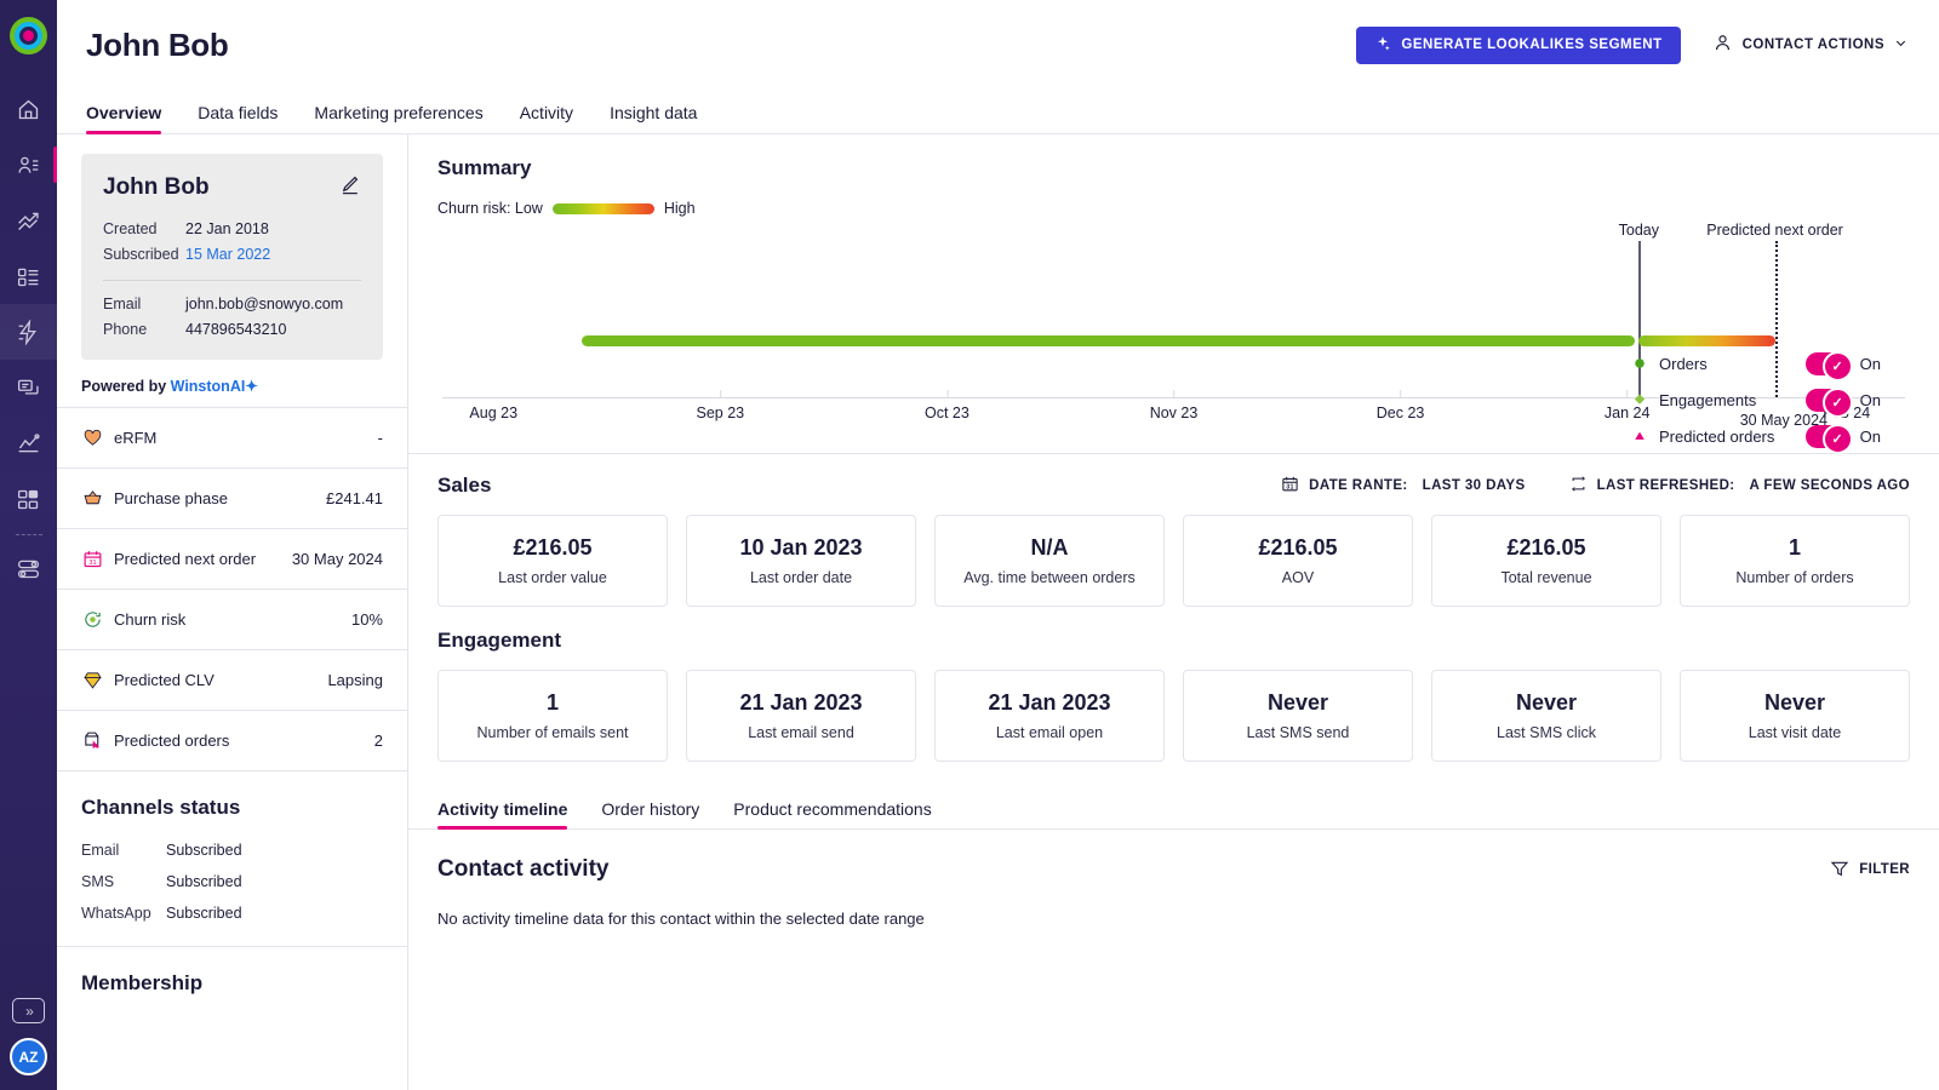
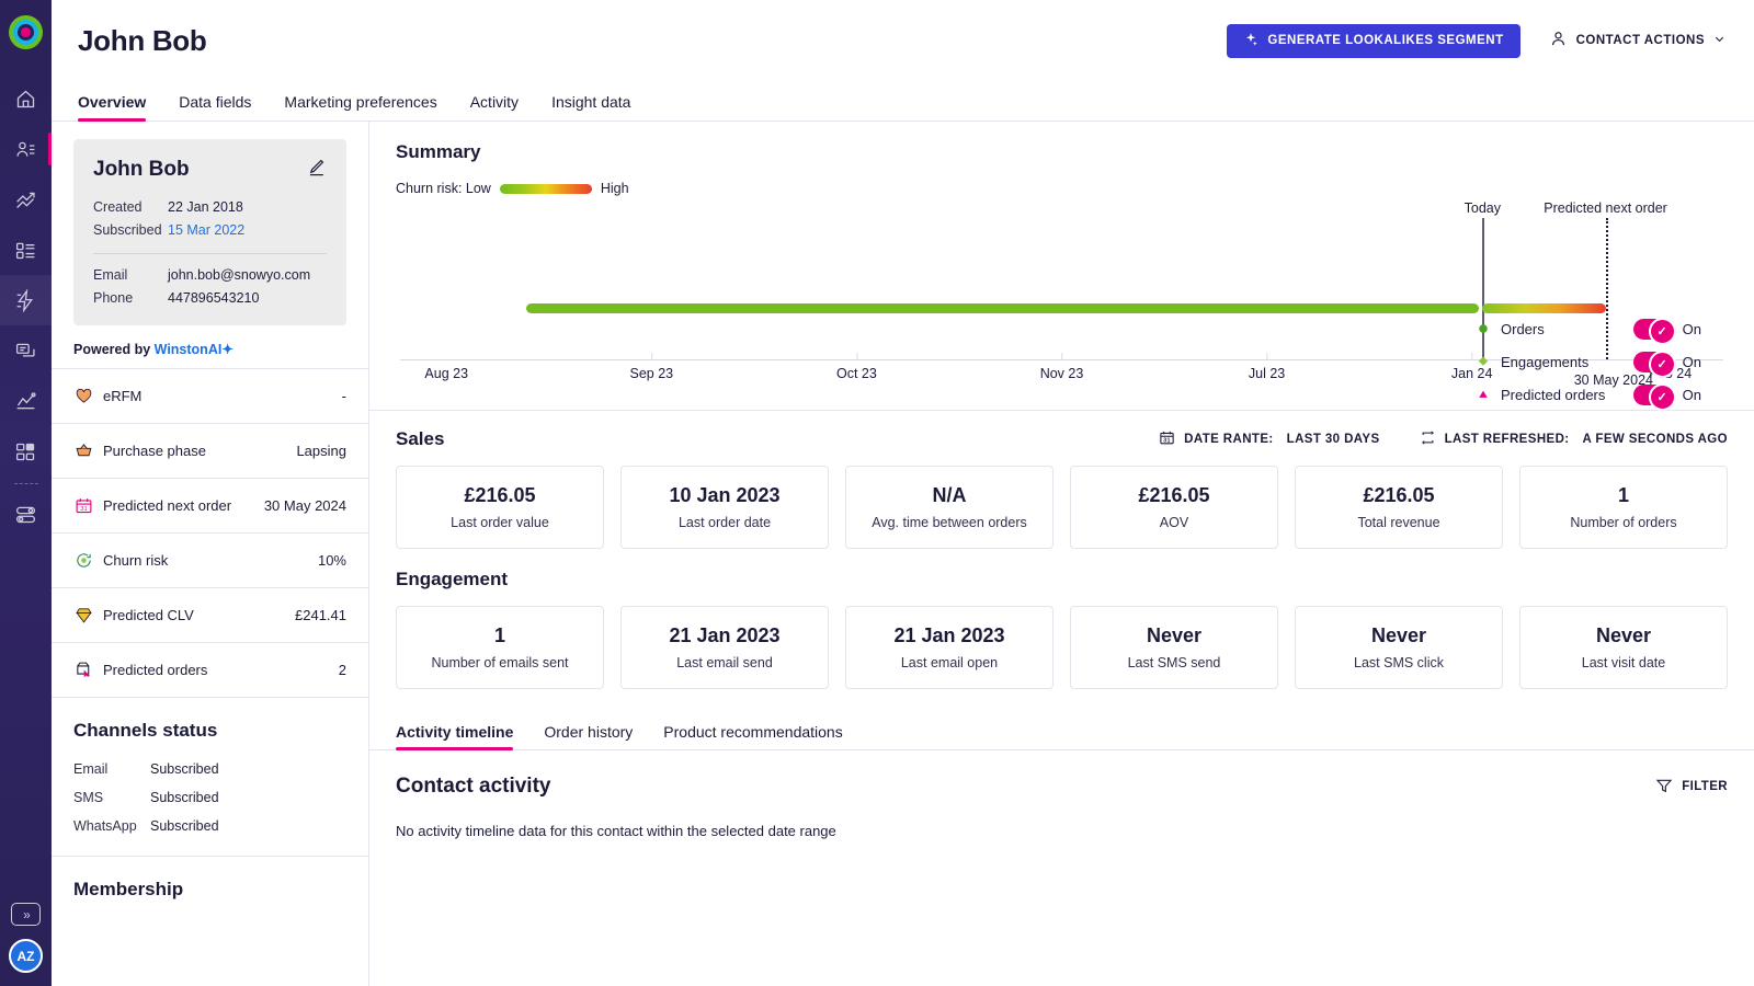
  »
  AZ
  John Bob
  GENERATE LOOKALIKES SEGMENT
  CONTACT ACTIONS
  Overview
  Data fields
  Marketing preferences
  Activity
  Insight data
  John Bob
  Created
  22 Jan 2018
  Subscribed
  15 Mar 2022
  Email
  john.bob@snowyo.com
  Phone
  447896543210
  Powered by WinstonAI✦
  eRFM
  -
  Purchase phase
- £241.41
+ Lapsing
  Predicted next order
  30 May 2024
  Churn risk
  10%
  Predicted CLV
- Lapsing
+ £241.41
  Predicted orders
  2
  Channels status
  Email
  Subscribed
  SMS
  Subscribed
  WhatsApp
  Subscribed
  Membership
  Summary
  Churn risk: Low
  High
  Today
  Predicted next order
  Aug 23
  Sep 23
  Oct 23
  Nov 23
- Dec 23
+ Jul 23
  Jan 24
  Orders
  On
  Engagements
  On
  Predicted orders
  On
  30 May 2024
  Sales
  DATE RANTE:
  LAST 30 DAYS
  LAST REFRESHED:
  A FEW SECONDS AGO
  £216.05
  Last order value
  10 Jan 2023
  Last order date
  N/A
  Avg. time between orders
  £216.05
  AOV
  £216.05
  Total revenue
  1
  Number of orders
  Engagement
  1
  Number of emails sent
  21 Jan 2023
  Last email send
  21 Jan 2023
  Last email open
  Never
  Last SMS send
  Never
  Last SMS click
  Never
  Last visit date
  Activity timeline
  Order history
  Product recommendations
  Contact activity
  FILTER
  No activity timeline data for this contact within the selected date range
